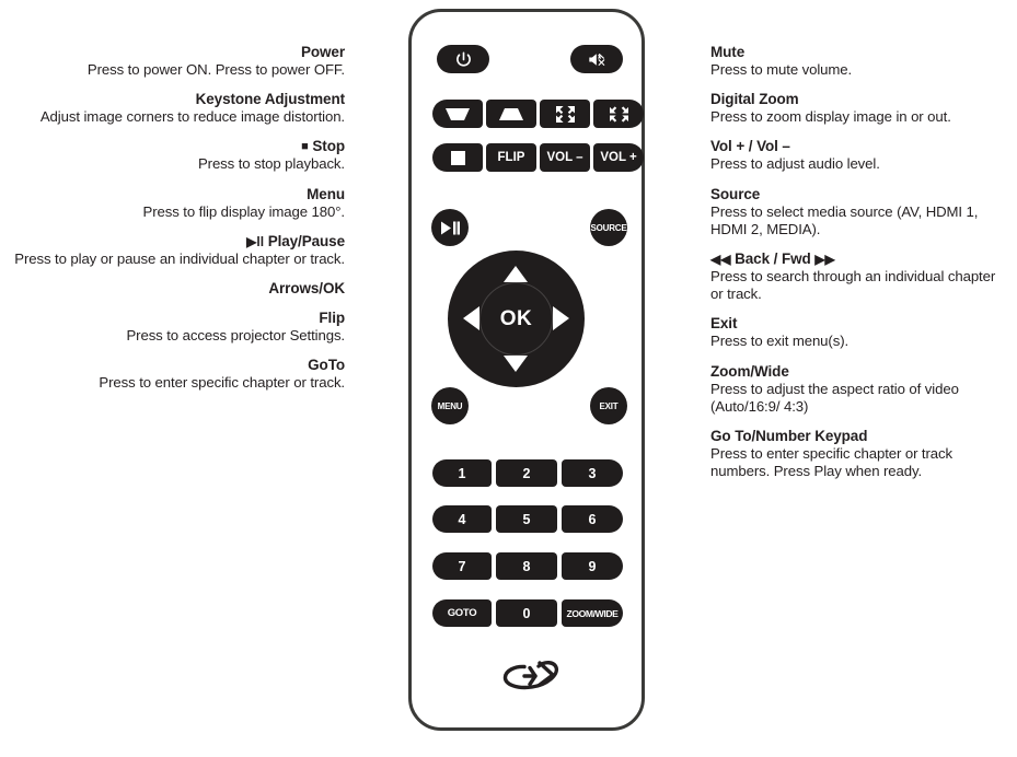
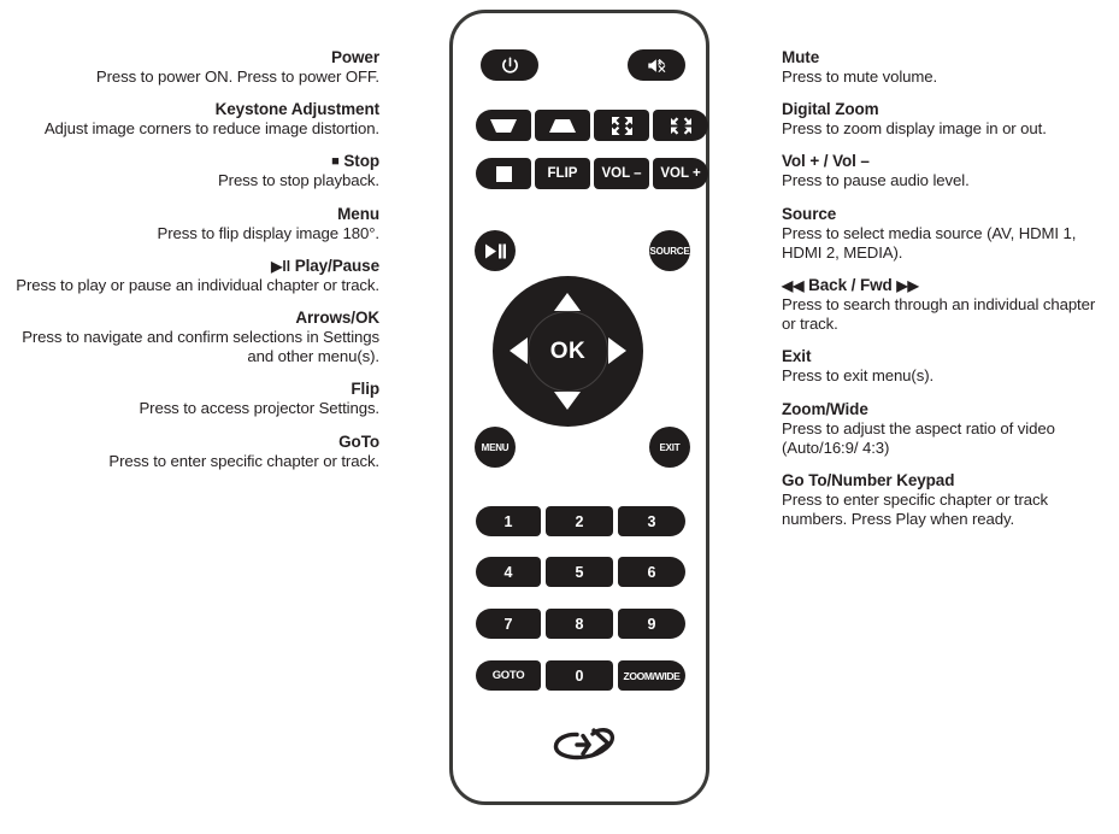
  Power
  Press to power ON. Press to power OFF.
  Keystone Adjustment
  Adjust image corners to reduce image distortion.
  ■ Stop
  Press to stop playback.
  Menu
  Press to flip display image 180°.
  ▶ll Play/Pause
  Press to play or pause an individual chapter or track.
  Arrows/OK
+ Press to navigate and confirm selections in Settings and other menu(s).
  Flip
  Press to access projector Settings.
  GoTo
  Press to enter specific chapter or track.
  Mute
  Press to mute volume.
  Digital Zoom
  Press to zoom display image in or out.
  Vol + / Vol –
- Press to adjust audio level.
+ Press to pause audio level.
  Source
  Press to select media source (AV, HDMI 1, HDMI 2, MEDIA).
  ◀◀ Back / Fwd ▶▶
  Press to search through an individual chapter or track.
  Exit
  Press to exit menu(s).
  Zoom/Wide
  Press to adjust the aspect ratio of video (Auto/16:9/ 4:3)
  Go To/Number Keypad
  Press to enter specific chapter or track numbers. Press Play when ready.
  FLIP
  VOL –
  VOL +
  SOURCE
  MENU
  EXIT
  OK
  1
  2
  3
  4
  5
  6
  7
  8
  9
  GOTO
  0
  ZOOM/WIDE
